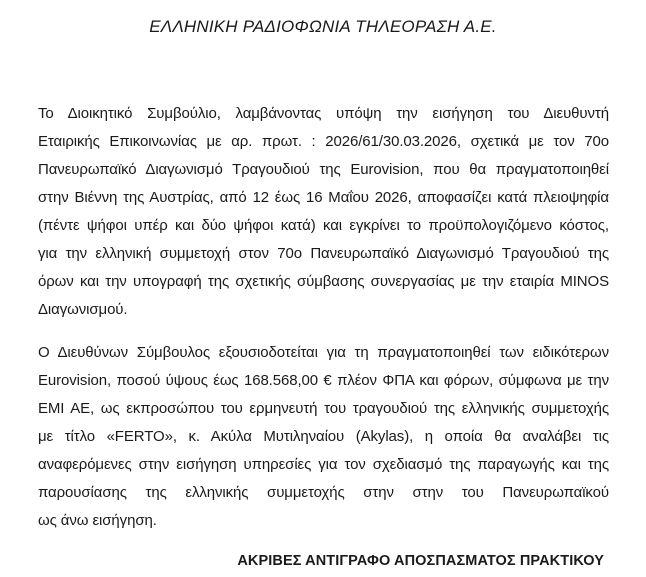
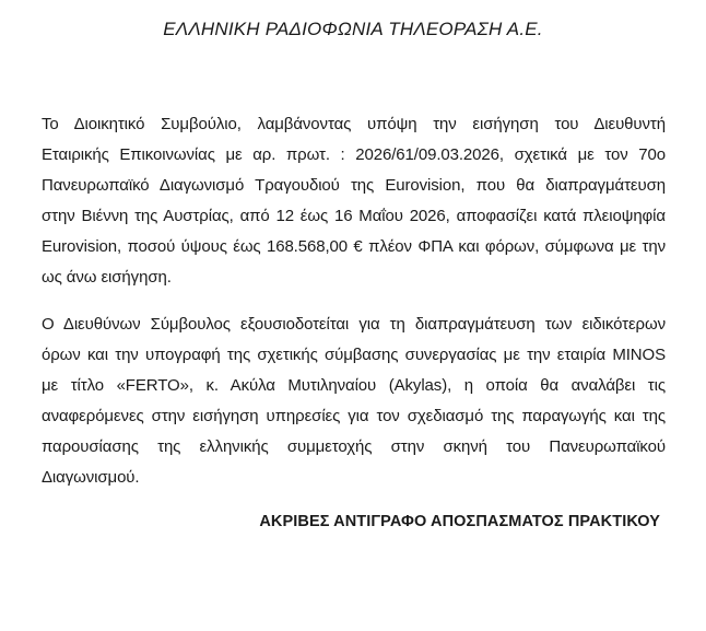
  ΕΛΛΗΝΙΚΗ ΡΑΔΙΟΦΩΝΙΑ ΤΗΛΕΟΡΑΣΗ Α.Ε.
  Το Διοικητικό Συμβούλιο, λαμβάνοντας υπόψη την εισήγηση του Διευθυντή
- Εταιρικής Επικοινωνίας με αρ. πρωτ. : 2026/61/30.03.2026, σχετικά με τον 70ο
+ Εταιρικής Επικοινωνίας με αρ. πρωτ. : 2026/61/09.03.2026, σχετικά με τον 70ο
- Πανευρωπαϊκό Διαγωνισμό Τραγουδιού της Eurovision, που θα πραγματοποιηθεί
+ Πανευρωπαϊκό Διαγωνισμό Τραγουδιού της Eurovision, που θα διαπραγμάτευση
  στην Βιέννη της Αυστρίας, από 12 έως 16 Μαΐου 2026, αποφασίζει κατά πλειοψηφία
- (πέντε ψήφοι υπέρ και δύο ψήφοι κατά) και εγκρίνει το προϋπολογιζόμενο κόστος,
- για την ελληνική συμμετοχή στον 70ο Πανευρωπαϊκό Διαγωνισμό Τραγουδιού της
- όρων και την υπογραφή της σχετικής σύμβασης συνεργασίας με την εταιρία MINOS
+ Eurovision, ποσού ύψους έως 168.568,00 € πλέον ΦΠΑ και φόρων, σύμφωνα με την
- Διαγωνισμού.
+ ως άνω εισήγηση.
- Ο Διευθύνων Σύμβουλος εξουσιοδοτείται για τη πραγματοποιηθεί των ειδικότερων
+ Ο Διευθύνων Σύμβουλος εξουσιοδοτείται για τη διαπραγμάτευση των ειδικότερων
- Eurovision, ποσού ύψους έως 168.568,00 € πλέον ΦΠΑ και φόρων, σύμφωνα με την
+ όρων και την υπογραφή της σχετικής σύμβασης συνεργασίας με την εταιρία MINOS
- EMI AE, ως εκπροσώπου του ερμηνευτή του τραγουδιού της ελληνικής συμμετοχής
  με τίτλο «FERTO», κ. Ακύλα Μυτιληναίου (Akylas), η οποία θα αναλάβει τις
  αναφερόμενες στην εισήγηση υπηρεσίες για τον σχεδιασμό της παραγωγής και της
- παρουσίασης της ελληνικής συμμετοχής στην στην του Πανευρωπαϊκού
+ παρουσίασης της ελληνικής συμμετοχής στην σκηνή του Πανευρωπαϊκού
- ως άνω εισήγηση.
+ Διαγωνισμού.
  ΑΚΡΙΒΕΣ ΑΝΤΙΓΡΑΦΟ ΑΠΟΣΠΑΣΜΑΤΟΣ ΠΡΑΚΤΙΚΟΥ
